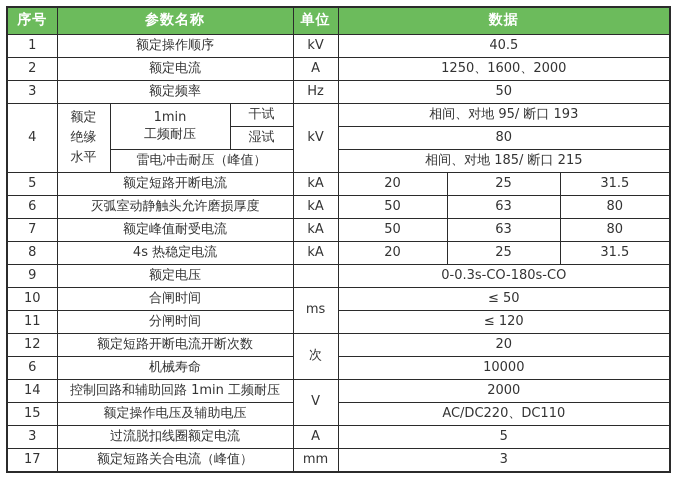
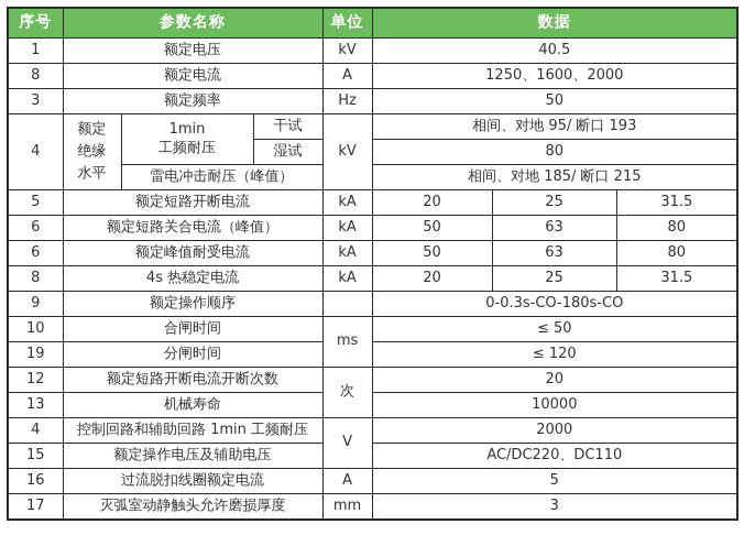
  序号	参数名称	单位	数据
- 1	额定操作顺序	kV	40.5
+ 1	额定电压	kV	40.5
- 2	额定电流	A	1250、1600、2000
+ 8	额定电流	A	1250、1600、2000
  3	额定频率	Hz	50
  4	额定 绝缘 水平	1min 工频耐压	干试	kV	相间、对地 95/ 断口 193
  湿试	80
  雷电冲击耐压（峰值）	相间、对地 185/ 断口 215
  5	额定短路开断电流	kA	20	25	31.5
- 6	灭弧室动静触头允许磨损厚度	kA	50	63	80
+ 6	额定短路关合电流（峰值）	kA	50	63	80
- 7	额定峰值耐受电流	kA	50	63	80
+ 6	额定峰值耐受电流	kA	50	63	80
  8	4s 热稳定电流	kA	20	25	31.5
- 9	额定电压		0-0.3s-CO-180s-CO
+ 9	额定操作顺序		0-0.3s-CO-180s-CO
  10	合闸时间	ms	≤ 50
- 11	分闸时间	≤ 120
+ 19	分闸时间	≤ 120
  12	额定短路开断电流开断次数	次	20
- 6	机械寿命	10000
+ 13	机械寿命	10000
- 14	控制回路和辅助回路 1min 工频耐压	V	2000
+ 4	控制回路和辅助回路 1min 工频耐压	V	2000
  15	额定操作电压及辅助电压	AC/DC220、DC110
- 3	过流脱扣线圈额定电流	A	5
+ 16	过流脱扣线圈额定电流	A	5
- 17	额定短路关合电流（峰值）	mm	3
+ 17	灭弧室动静触头允许磨损厚度	mm	3
